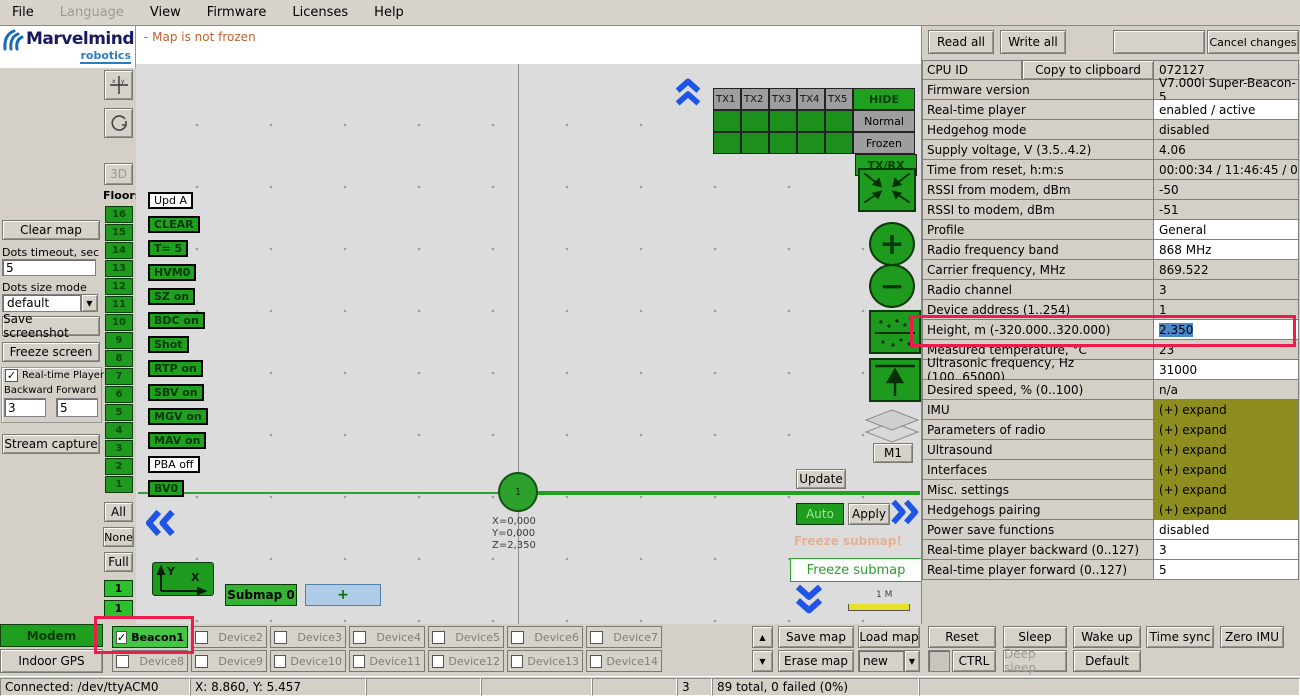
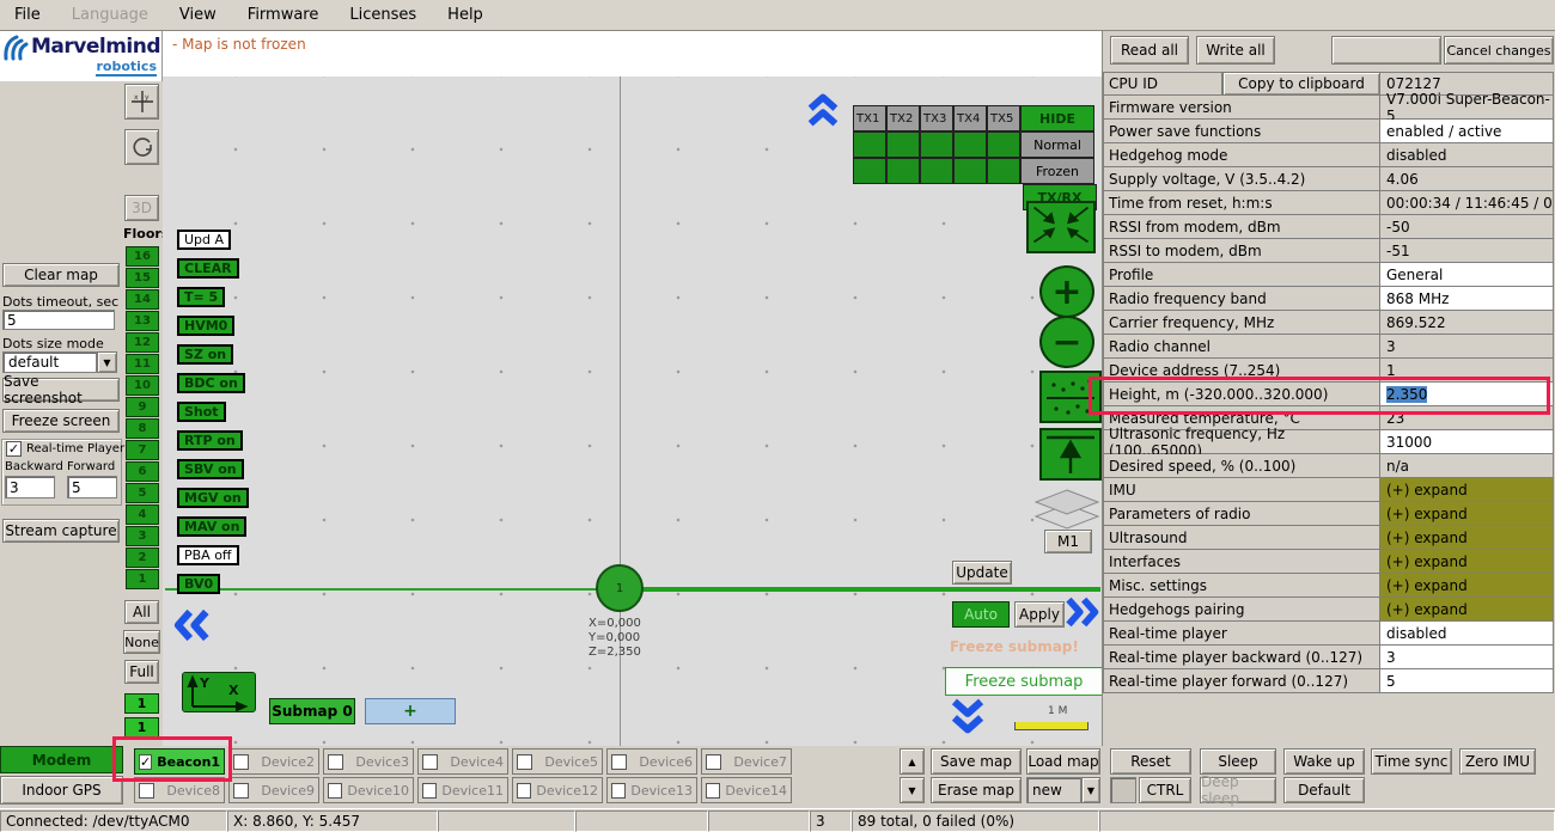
  File
  Language
  View
  Firmware
  Licenses
  Help
  Marvelmind
  robotics
  Clear map
  Dots timeout, sec
  5
  Dots size mode
  default
  ▼
  Save screenshot
  Freeze screen
  Real-time Player
  Backward
  Forward
  3
  5
  Stream capture
  Modem
  Indoor GPS
  3D
  Floor
  16
  15
  14
  13
  12
  11
  10
  9
  8
  7
  6
  5
  4
  3
  2
  1
  All
  None
  Full
  1
  1
  - Map is not frozen
  Upd A
  CLEAR
  T= 5
  HVM0
  SZ on
  BDC on
  Shot
  RTP on
  SBV on
  MGV on
  MAV on
  PBA off
  BV0
  TX1
  TX2
  TX3
  TX4
  TX5
  HIDE
  Normal
  Frozen
  TX/RX
  +
  −
  M1
  1
  X=0,000
  Y=0,000
  Z=2,350
  Update
  Auto
  Apply
  Freeze submap!
  Freeze submap
  1 M
  Y
  X
  Submap 0
  +
  Read all
  Write all
  Cancel changes
  CPU ID
  Copy to clipboard
  072127
  Firmware version
  V7.000i Super-Beacon-5
- Real-time player
+ Power save functions
  enabled / active
  Hedgehog mode
  disabled
  Supply voltage, V (3.5..4.2)
  4.06
  Time from reset, h:m:s
  00:00:34 / 11:46:45 / 0
  RSSI from modem, dBm
  -50
  RSSI to modem, dBm
  -51
  Profile
  General
  Radio frequency band
  868 MHz
  Carrier frequency, MHz
  869.522
  Radio channel
  3
- Device address (1..254)
+ Device address (7..254)
  1
  Height, m (-320.000..320.000)
  2.350
  Measured temperature, °C
  23
  Ultrasonic frequency, Hz (100..65000)
  31000
  Desired speed, % (0..100)
  n/a
  IMU
  (+) expand
  Parameters of radio
  (+) expand
  Ultrasound
  (+) expand
  Interfaces
  (+) expand
  Misc. settings
  (+) expand
  Hedgehogs pairing
  (+) expand
- Power save functions
+ Real-time player
  disabled
  Real-time player backward (0..127)
  3
  Real-time player forward (0..127)
  5
  Beacon1
  Device2
  Device3
  Device4
  Device5
  Device6
  Device7
  Device8
  Device9
  Device10
  Device11
  Device12
  Device13
  Device14
  ▲
  ▼
  Save map
  Load map
  Erase map
  new
  ▼
  Reset
  Sleep
  Wake up
  Time sync
  Zero IMU
  CTRL
  Deep sleep
  Default
  Connected: /dev/ttyACM0
  X: 8.860, Y: 5.457
  3
  89 total, 0 failed (0%)
